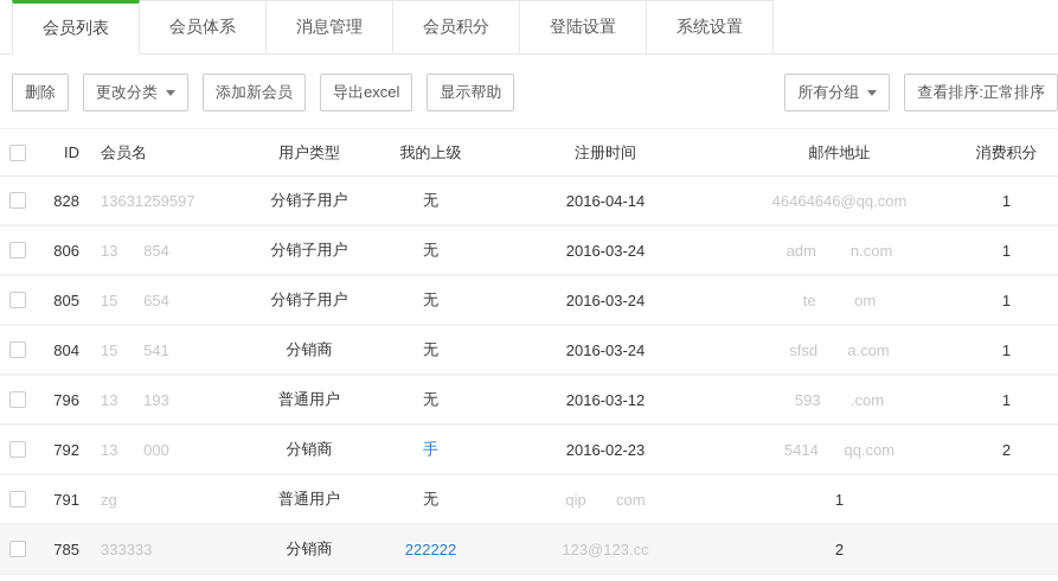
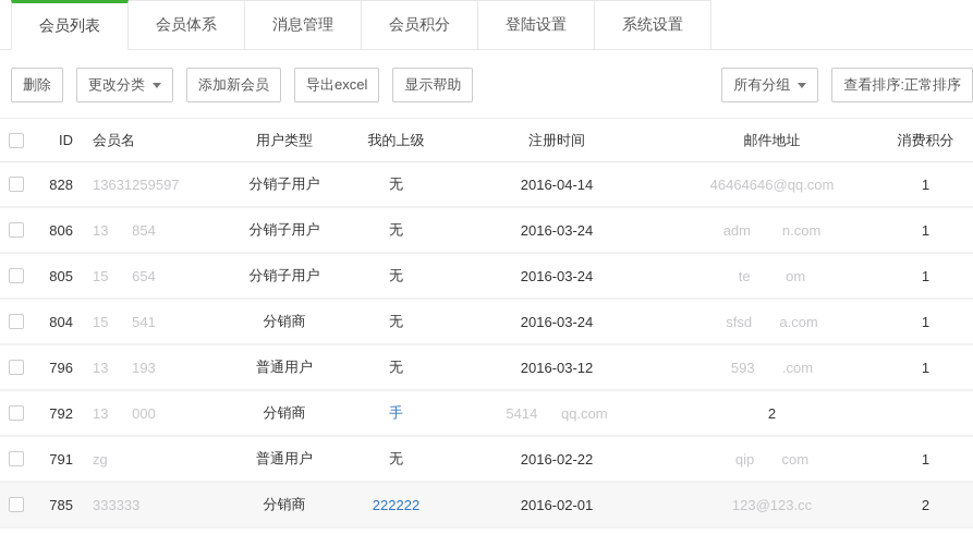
  会员列表
  会员体系
  消息管理
  会员积分
  登陆设置
  系统设置
  删除
  更改分类
  添加新会员
  导出excel
  显示帮助
  所有分组
  查看排序:正常排序
  ID
  会员名
  用户类型
  我的上级
  注册时间
  邮件地址
  消费积分
  828
  13631259597
  分销子用户
  无
  2016-04-14
  46464646@qq.com
  1
  806
  13 854
  分销子用户
  无
  2016-03-24
  adm n.com
  1
  805
  15 654
  分销子用户
  无
  2016-03-24
  te om
  1
  804
  15 541
  分销商
  无
  2016-03-24
  sfsd a.com
  1
  796
  13 193
  普通用户
  无
  2016-03-12
  593 .com
  1
  792
  13 000
  分销商
  手
- 2016-02-23
  5414 qq.com
  2
  791
  zg
  普通用户
  无
+ 2016-02-22
  qip com
  1
  785
  333333
  分销商
  222222
+ 2016-02-01
  123@123.cc
  2
